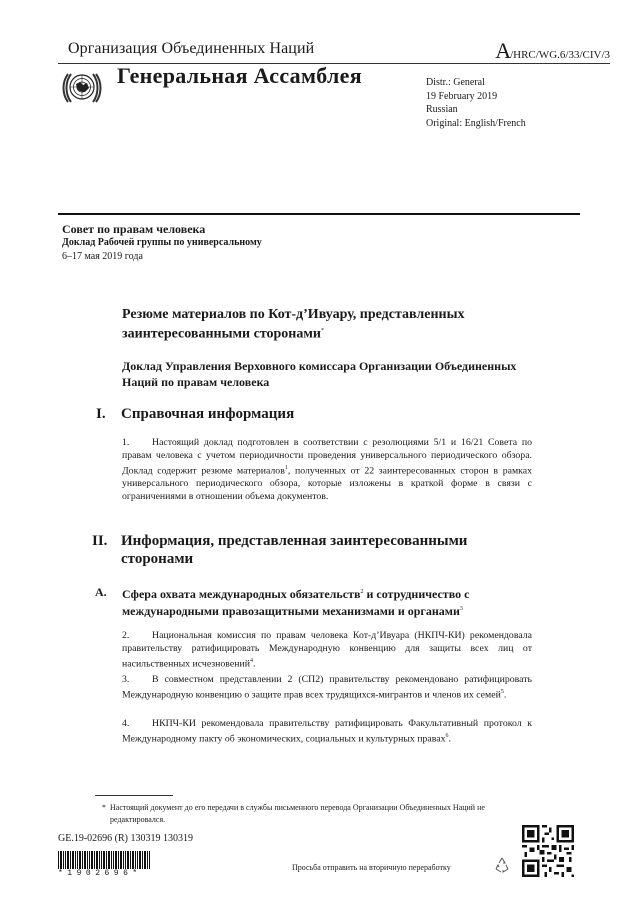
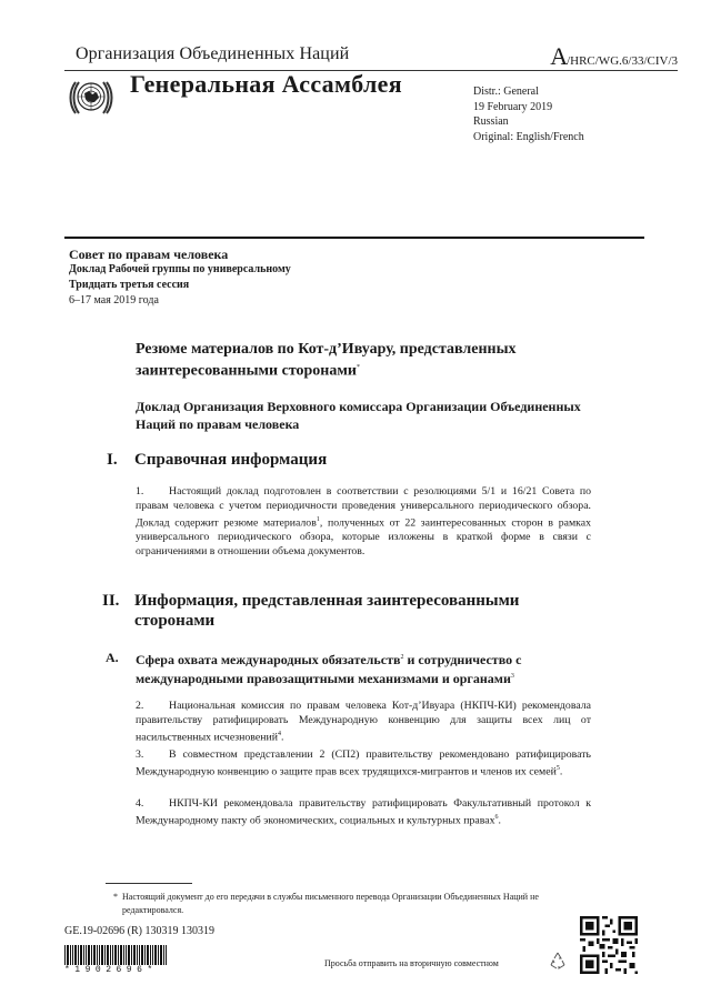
  Организация Объединенных Наций
  A/HRC/WG.6/33/CIV/3
  Генеральная Ассамблея
  Distr.: General
  19 February 2019
  Russian
  Original: English/French
  Совет по правам человека
  Доклад Рабочей группы по универсальному
+ Тридцать третья сессия
  6–17 мая 2019 года
  Резюме материалов по Кот-д’Ивуару, представленных заинтересованными сторонами
- Доклад Управления Верховного комиссара Организации Объединенных Наций по правам человека
+ Доклад Организация Верховного комиссара Организации Объединенных Наций по правам человека
  I.
  Справочная информация
  1. Настоящий доклад подготовлен в соответствии с резолюциями 5/1 и 16/21 Совета по правам человека с учетом периодичности проведения универсального периодического обзора. Доклад содержит резюме материалов , полученных от 22 заинтересованных сторон в рамках универсального периодического обзора, которые изложены в краткой форме в связи с ограничениями в отношении объема документов.
  II.
  Информация, представленная заинтересованными сторонами
  A.
  Сфера охвата международных обязательств и сотрудничество с международными правозащитными механизмами и органами
  2. Национальная комиссия по правам человека Кот-д’Ивуара (НКПЧ-КИ) рекомендовала правительству ратифицировать Международную конвенцию для защиты всех лиц от насильственных исчезновений .
  3. В совместном представлении 2 (СП2) правительству рекомендовано ратифицировать Международную конвенцию о защите прав всех трудящихся-мигрантов и членов их семей .
  4. НКПЧ-КИ рекомендовала правительству ратифицировать Факультативный протокол к Международному пакту об экономических, социальных и культурных правах .
  *
  Настоящий документ до его передачи в службы письменного перевода Организации Объединенных Наций не редактировался.
  GE.19-02696 (R) 130319 130319
  *1902696*
- Просьба отправить на вторичную переработку
+ Просьба отправить на вторичную совместном
